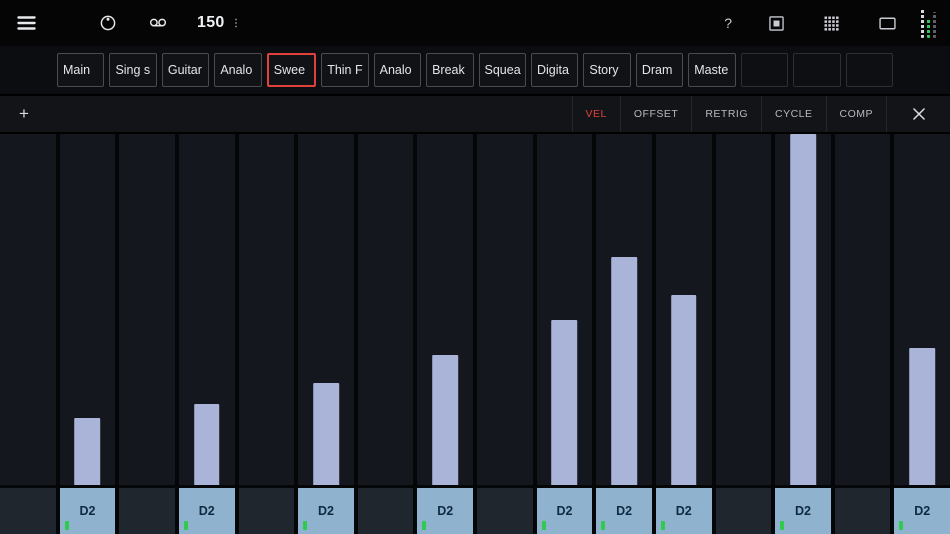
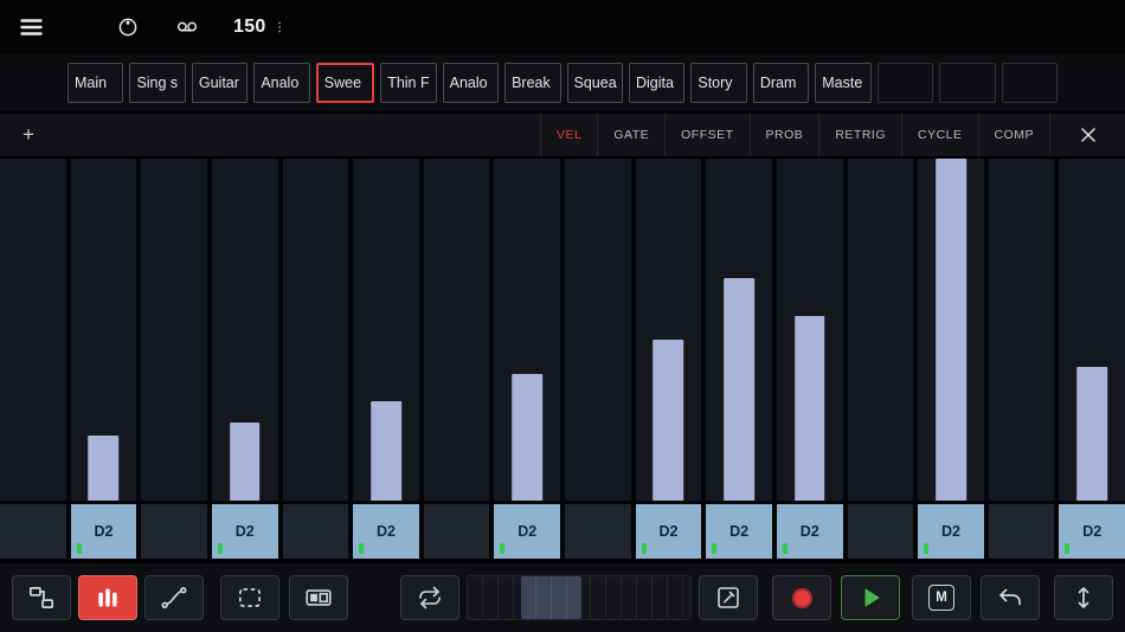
  150
- ?
  Main
  Sing s
  Guitar
  Analo
  Swee
  Thin F
  Analo
  Break
  Squea
  Digita
  Story
  Dram
  Maste
  +
  VEL
+ GATE
  OFFSET
+ PROB
  RETRIG
  CYCLE
  COMP
  D2
  D2
  D2
  D2
  D2
  D2
  D2
  D2
  D2
+ M
